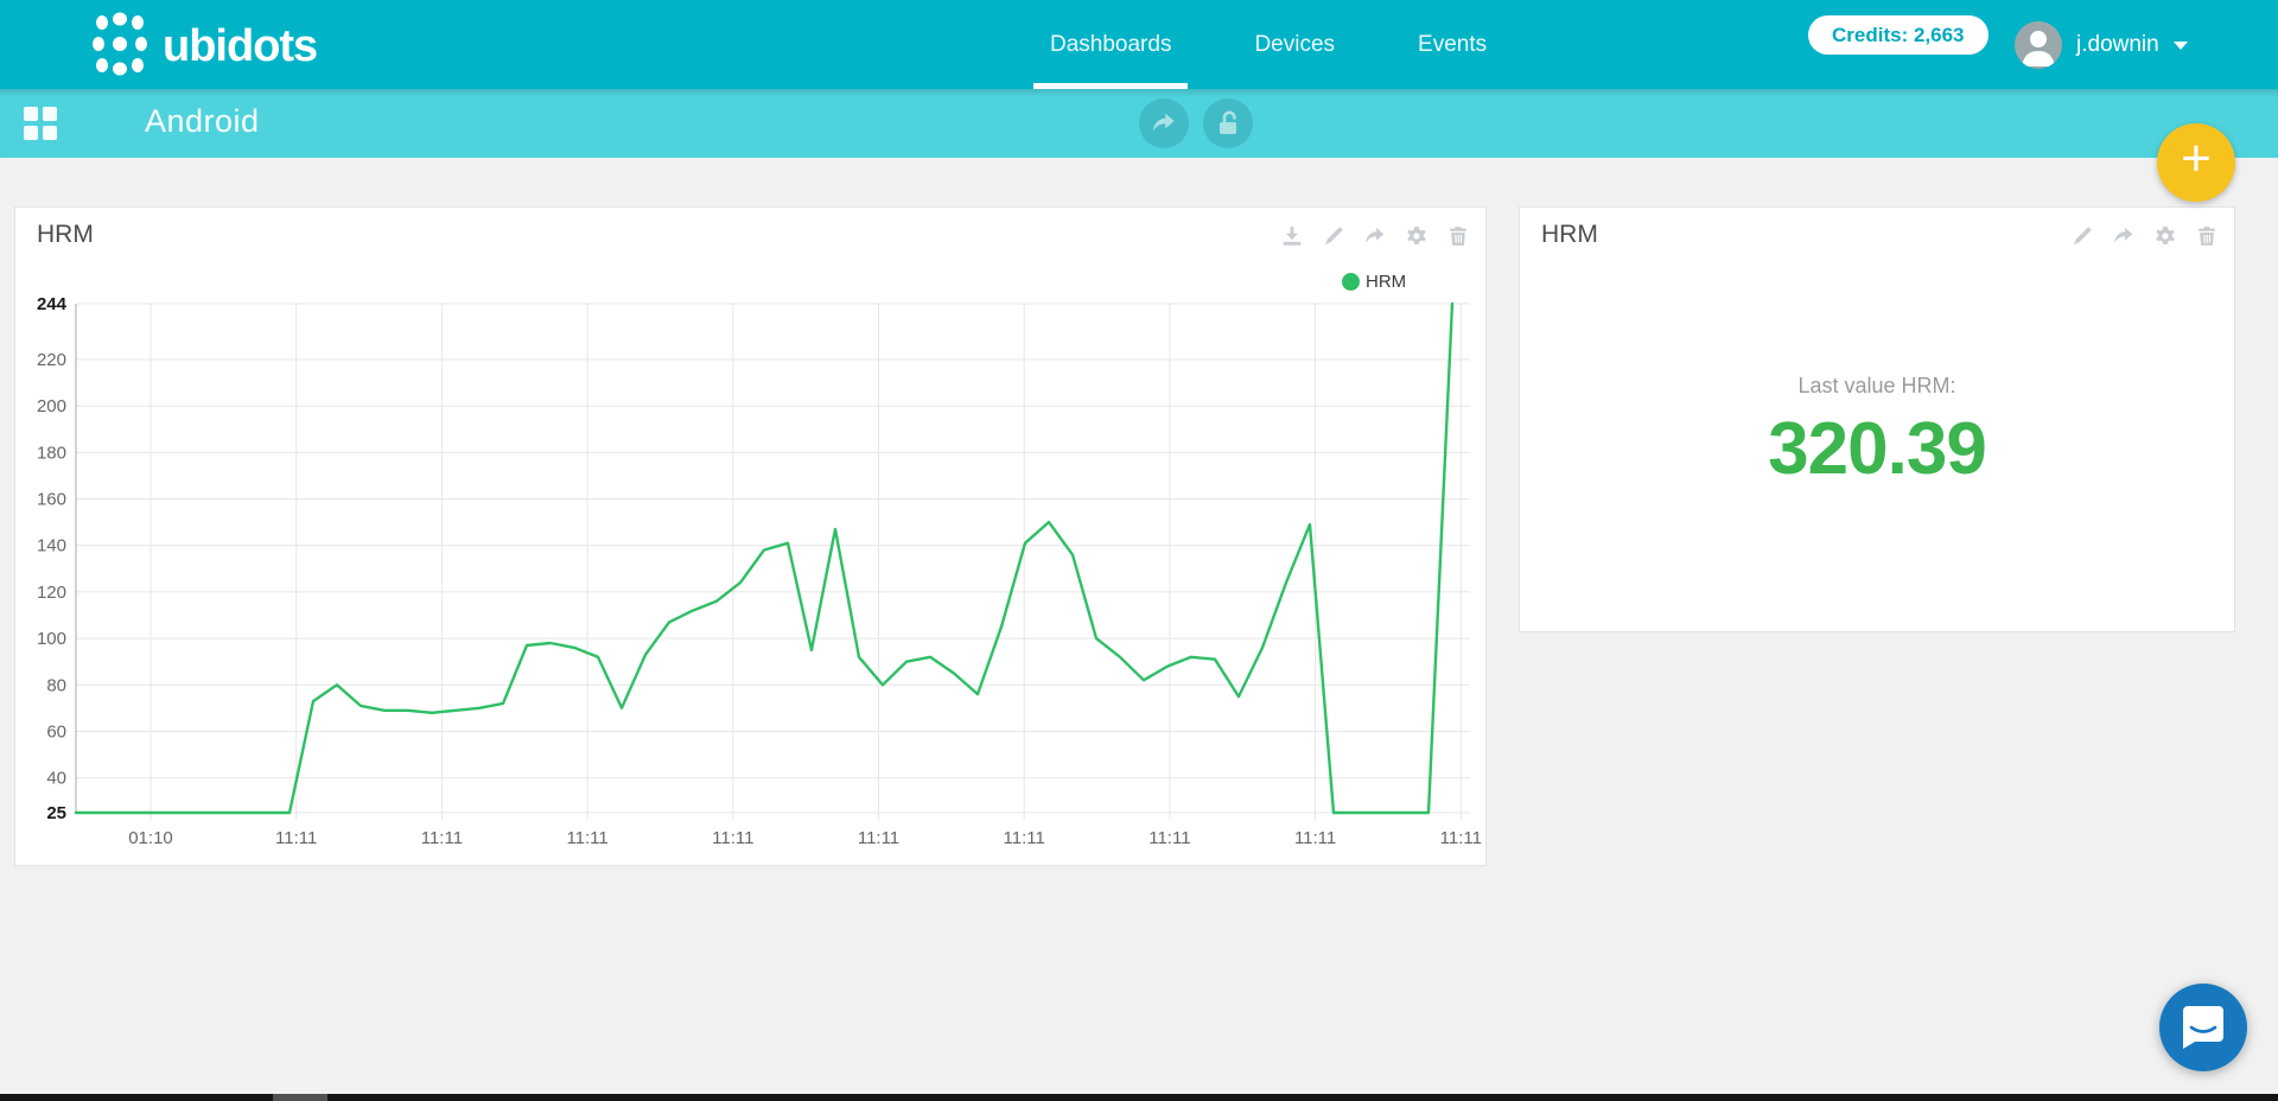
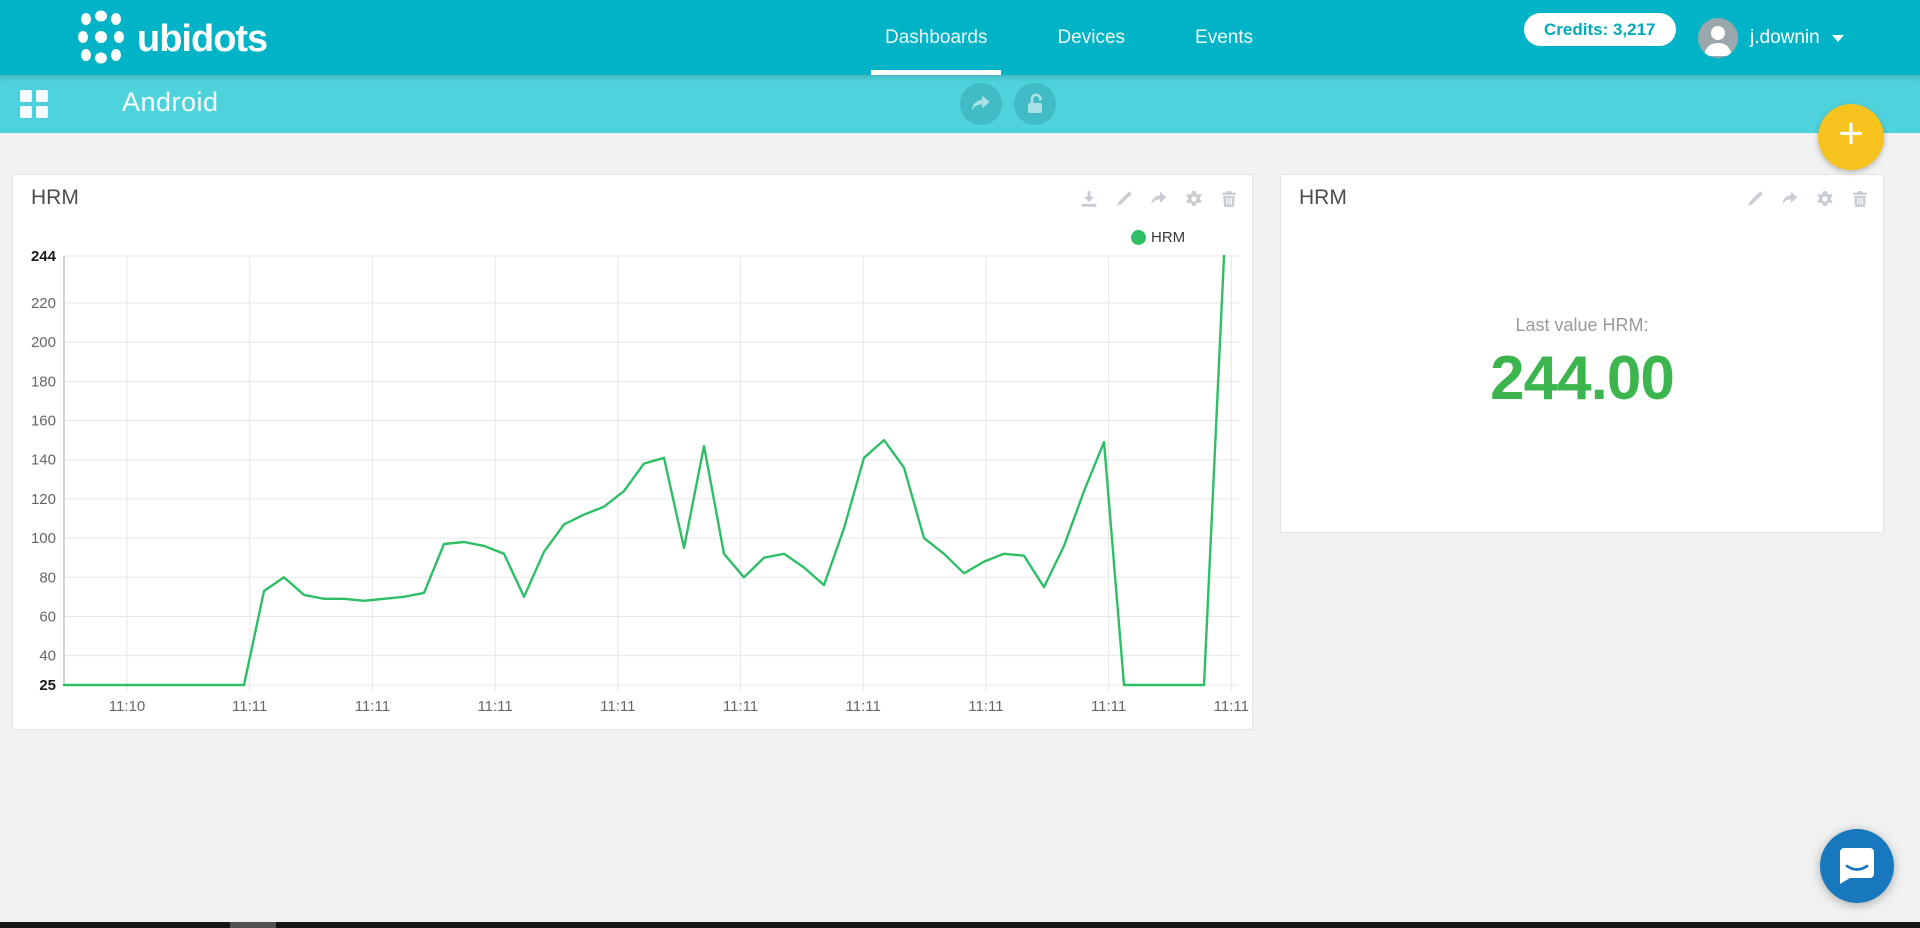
  ubidots
  Dashboards
  Devices
  Events
- Credits: 2,663
+ Credits: 3,217
  j.downin
  Android
  +
  HRM
  HRM
- 01:10
+ 11:10
  11:11
  11:11
  11:11
  11:11
  11:11
  11:11
  11:11
  11:11
  11:11
  244
  220
  200
  180
  160
  140
  120
  100
  80
  60
  40
  25
  HRM
  Last value HRM:
- 320.39
+ 244.00
